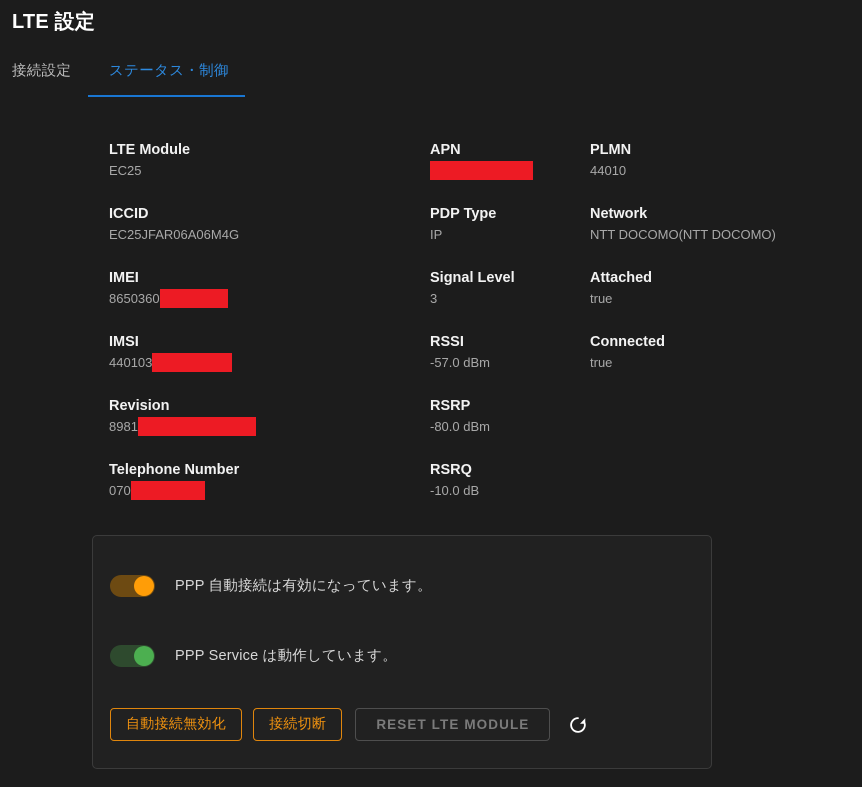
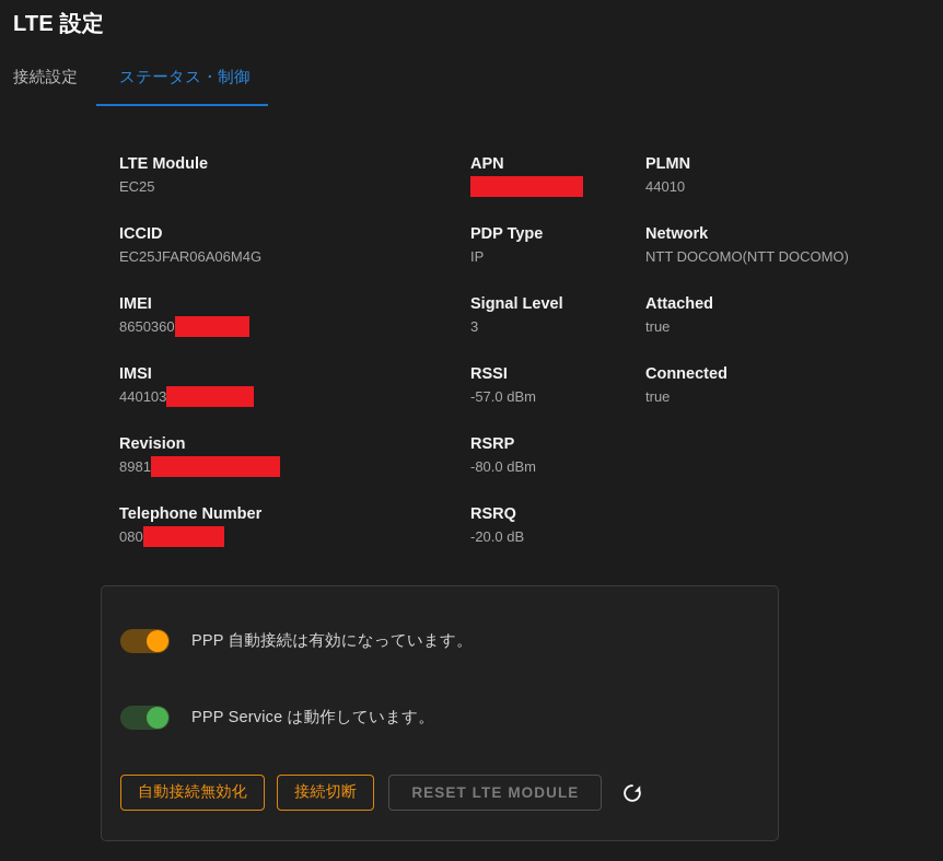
  LTE 設定
  接続設定
  ステータス・制御
  LTE Module
  EC25
  ICCID
  EC25JFAR06A06M4G
  IMEI
  8650360
  IMSI
  440103
  Revision
  8981
  Telephone Number
- 070
+ 080
  APN
  PDP Type
  IP
  Signal Level
  3
  RSSI
  -57.0 dBm
  RSRP
  -80.0 dBm
  RSRQ
- -10.0 dB
+ -20.0 dB
  PLMN
  44010
  Network
  NTT DOCOMO(NTT DOCOMO)
  Attached
  true
  Connected
  true
  PPP 自動接続は有効になっています。
  PPP Service は動作しています。
  自動接続無効化
  接続切断
  RESET LTE MODULE
